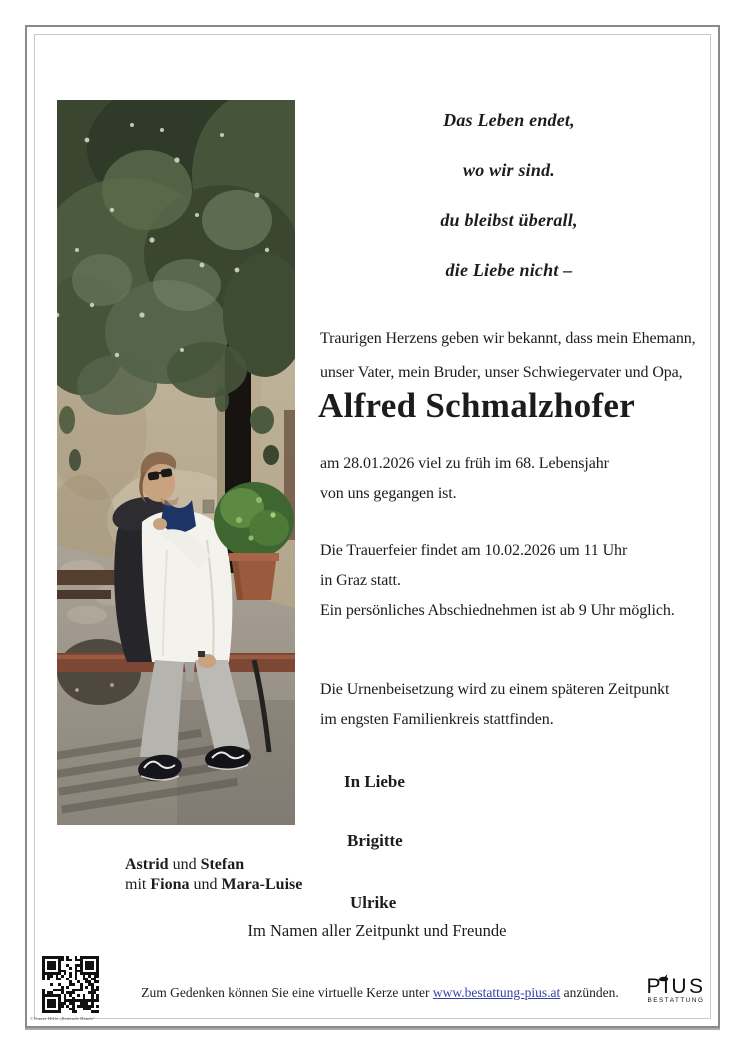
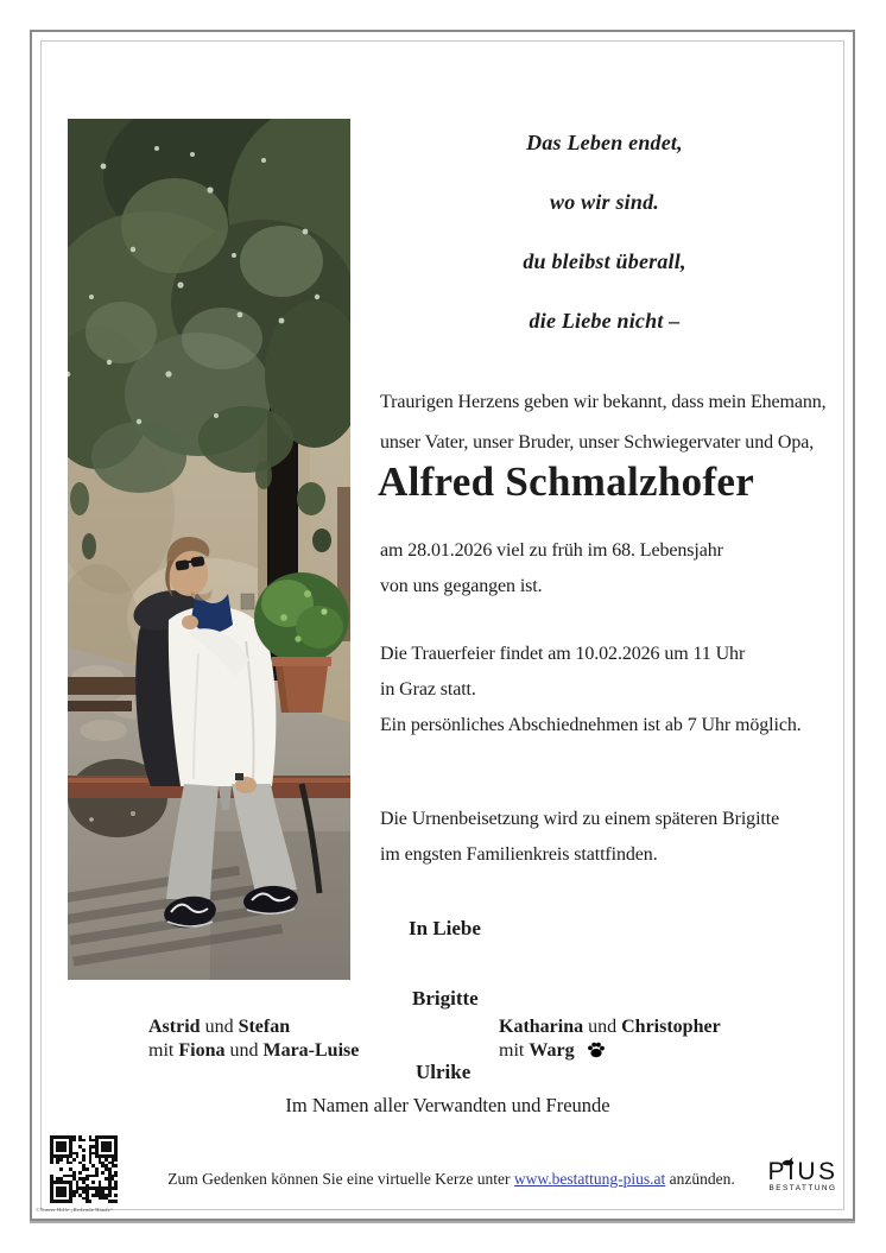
  Das Leben endet,
  wo wir sind.
  du bleibst überall,
  die Liebe nicht –
  Traurigen Herzens geben wir bekannt, dass mein Ehemann,
- unser Vater, mein Bruder, unser Schwiegervater und Opa,
+ unser Vater, unser Bruder, unser Schwiegervater und Opa,
  Alfred Schmalzhofer
  am 28.01.2026 viel zu früh im 68. Lebensjahr
  von uns gegangen ist.
  Die Trauerfeier findet am 10.02.2026 um 11 Uhr
  in Graz statt.
- Ein persönliches Abschiednehmen ist ab 9 Uhr möglich.
+ Ein persönliches Abschiednehmen ist ab 7 Uhr möglich.
- Die Urnenbeisetzung wird zu einem späteren Zeitpunkt
+ Die Urnenbeisetzung wird zu einem späteren Brigitte
  im engsten Familienkreis stattfinden.
  In Liebe
  Brigitte
  Astrid und Stefan
  mit Fiona und Mara-Luise
+ Katharina und Christopher
+ mit Warg
  Ulrike
- Im Namen aller Zeitpunkt und Freunde
+ Im Namen aller Verwandten und Freunde
  Zum Gedenken können Sie eine virtuelle Kerze unter www.bestattung-pius.at anzünden.
  PIUS
